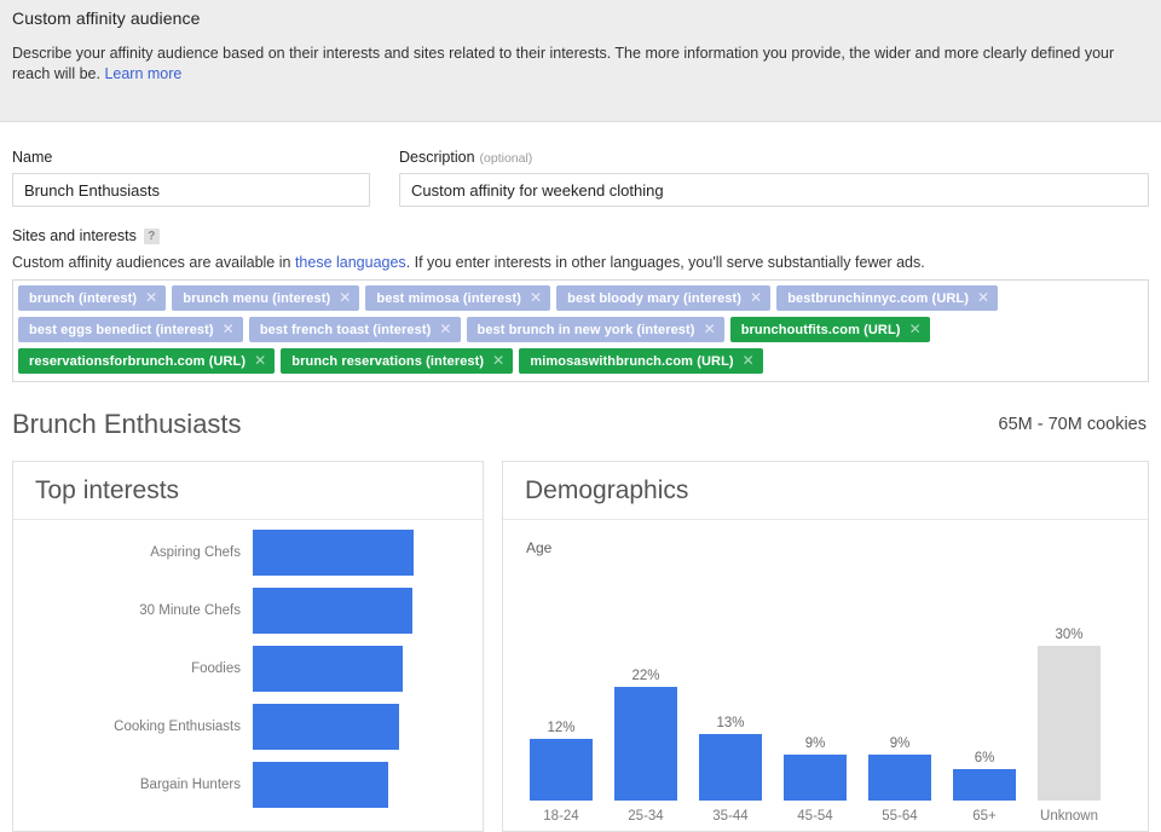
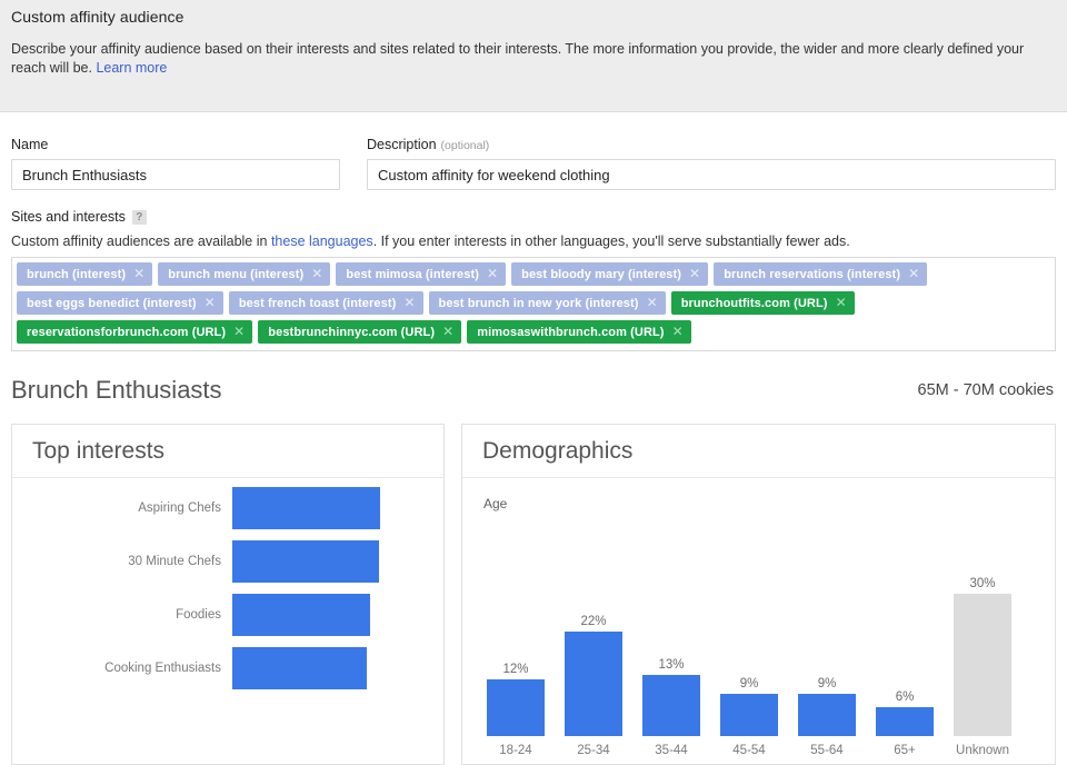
  Custom affinity audience
  Describe your affinity audience based on their interests and sites related to their interests. The more information you provide, the wider and more clearly defined your reach will be. Learn more
  Name
  Brunch Enthusiasts
  Description (optional)
  Custom affinity for weekend clothing
  Sites and interests ?
  Custom affinity audiences are available in these languages. If you enter interests in other languages, you'll serve substantially fewer ads.
- brunch (interest) ✕ brunch menu (interest) ✕ best mimosa (interest) ✕ best bloody mary (interest) ✕ bestbrunchinnyc.com (URL) ✕
+ brunch (interest) ✕ brunch menu (interest) ✕ best mimosa (interest) ✕ best bloody mary (interest) ✕ brunch reservations (interest) ✕
  best eggs benedict (interest) ✕ best french toast (interest) ✕ best brunch in new york (interest) ✕ brunchoutfits.com (URL) ✕
- reservationsforbrunch.com (URL) ✕ brunch reservations (interest) ✕ mimosaswithbrunch.com (URL) ✕
+ reservationsforbrunch.com (URL) ✕ bestbrunchinnyc.com (URL) ✕ mimosaswithbrunch.com (URL) ✕
  Brunch Enthusiasts
  65M - 70M cookies
  Top interests
  Aspiring Chefs
  30 Minute Chefs
  Foodies
  Cooking Enthusiasts
- Bargain Hunters
  Demographics
  Age
  12%
  18-24
  22%
  25-34
  13%
  35-44
  9%
  45-54
  9%
  55-64
  6%
  65+
  30%
  Unknown
